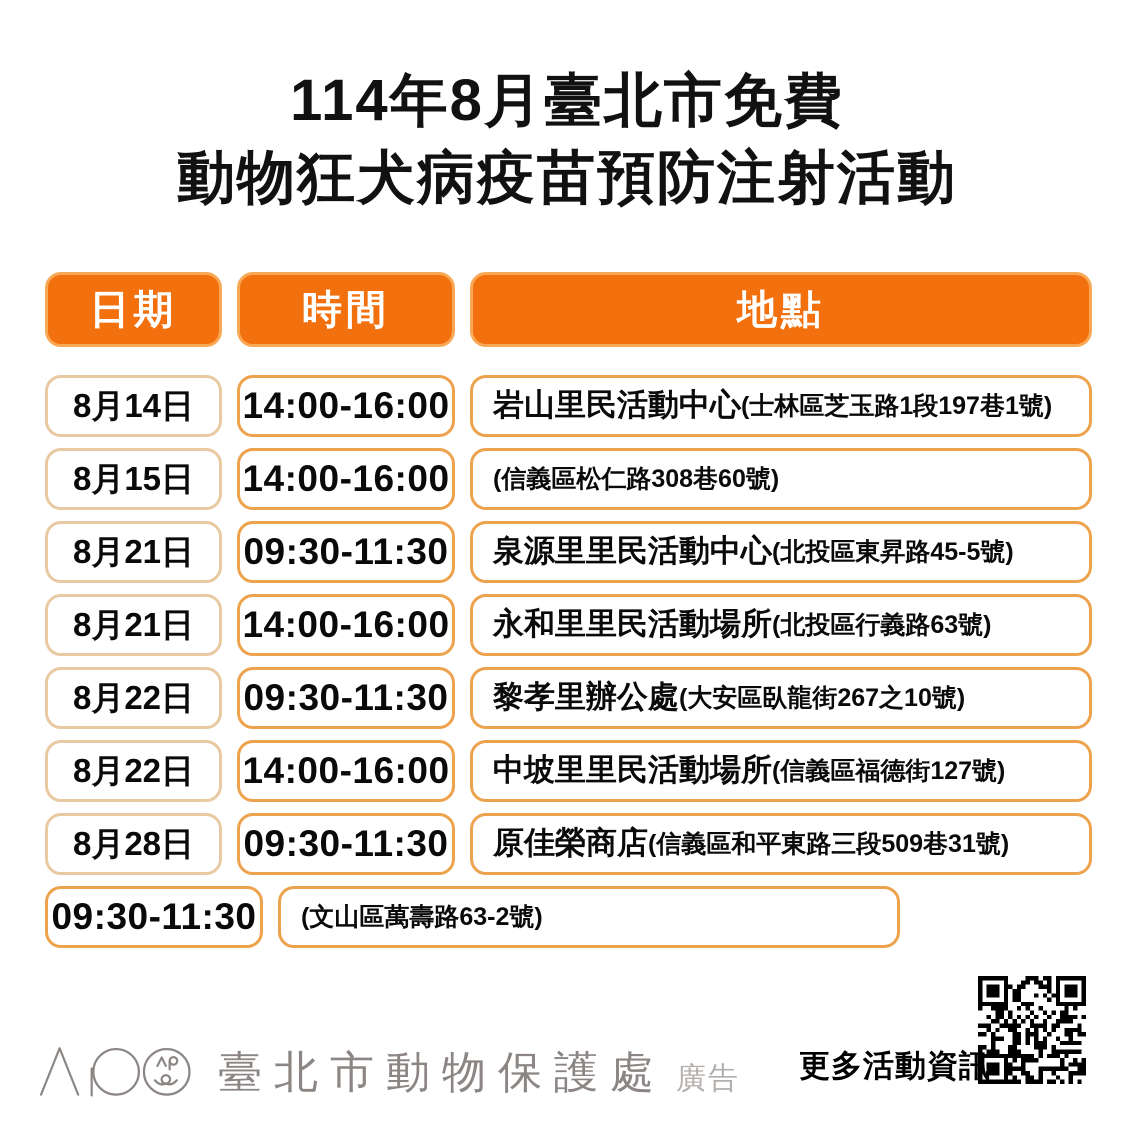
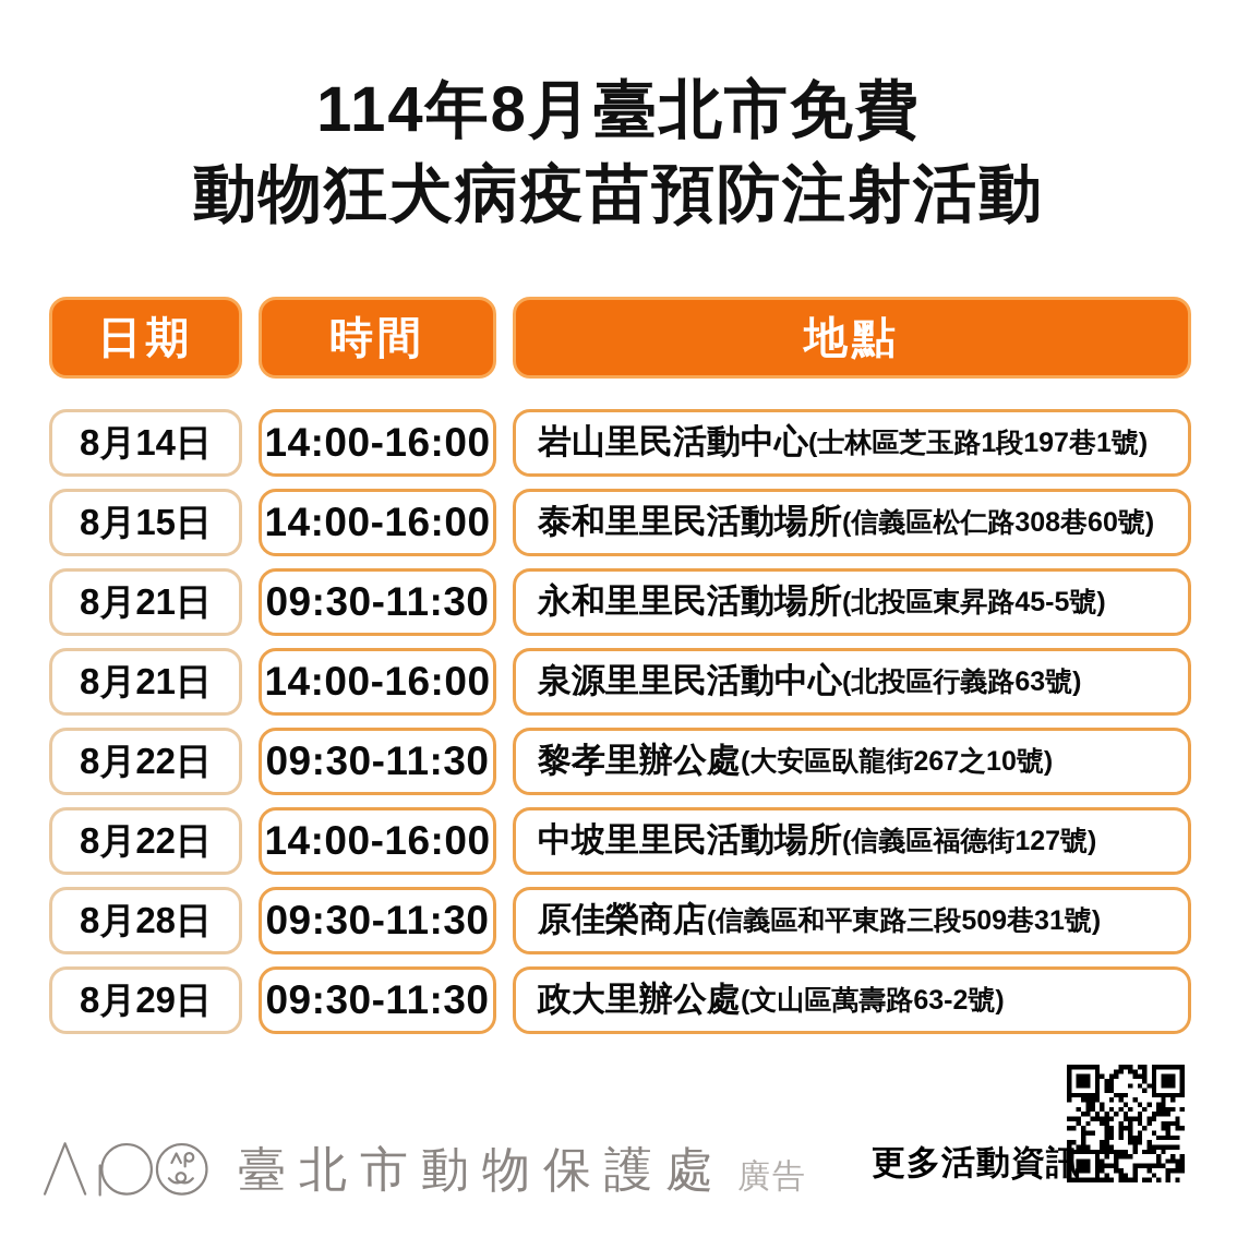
  114年8月臺北市免費
  動物狂犬病疫苗預防注射活動
  日期
  時間
  地點
  8月14日
  14:00-16:00
  岩山里民活動中心
  (士林區芝玉路1段197巷1號)
  8月15日
  14:00-16:00
+ 泰和里里民活動場所
  (信義區松仁路308巷60號)
  8月21日
  09:30-11:30
- 泉源里里民活動中心
+ 永和里里民活動場所
  (北投區東昇路45-5號)
  8月21日
  14:00-16:00
- 永和里里民活動場所
+ 泉源里里民活動中心
  (北投區行義路63號)
  8月22日
  09:30-11:30
  黎孝里辦公處
  (大安區臥龍街267之10號)
  8月22日
  14:00-16:00
  中坡里里民活動場所
  (信義區福德街127號)
  8月28日
  09:30-11:30
  原佳榮商店
  (信義區和平東路三段509巷31號)
+ 8月29日
  09:30-11:30
+ 政大里辦公處
  (文山區萬壽路63-2號)
  臺北市動物保護處
  廣告
  更多活動資訊
